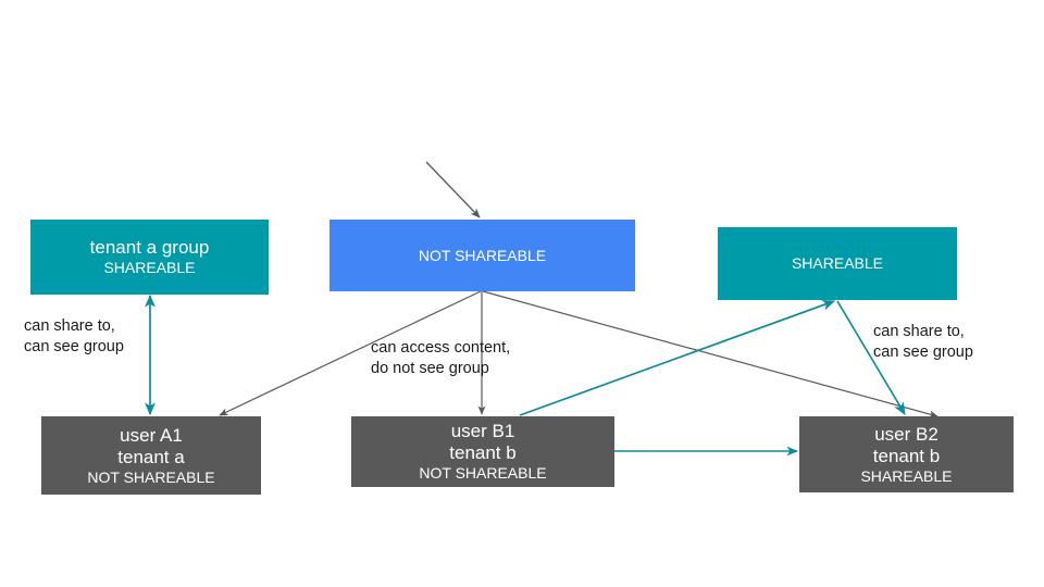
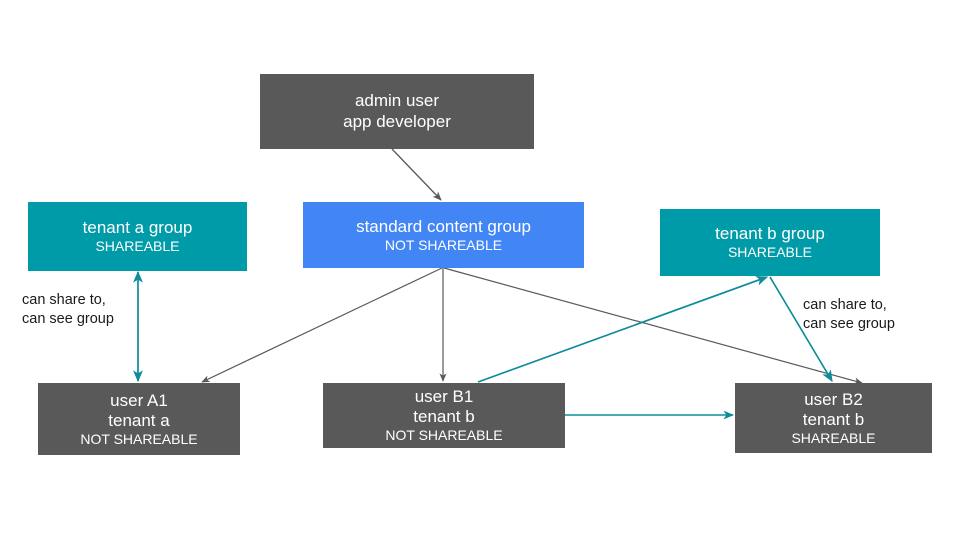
+ admin user
+ app developer
  tenant a group
  SHAREABLE
+ standard content group
  NOT SHAREABLE
+ tenant b group
  SHAREABLE
  user A1
  tenant a
  NOT SHAREABLE
  user B1
  tenant b
  NOT SHAREABLE
  user B2
  tenant b
  SHAREABLE
  can share to,
  can see group
- can access content,
- do not see group
  can share to,
  can see group
